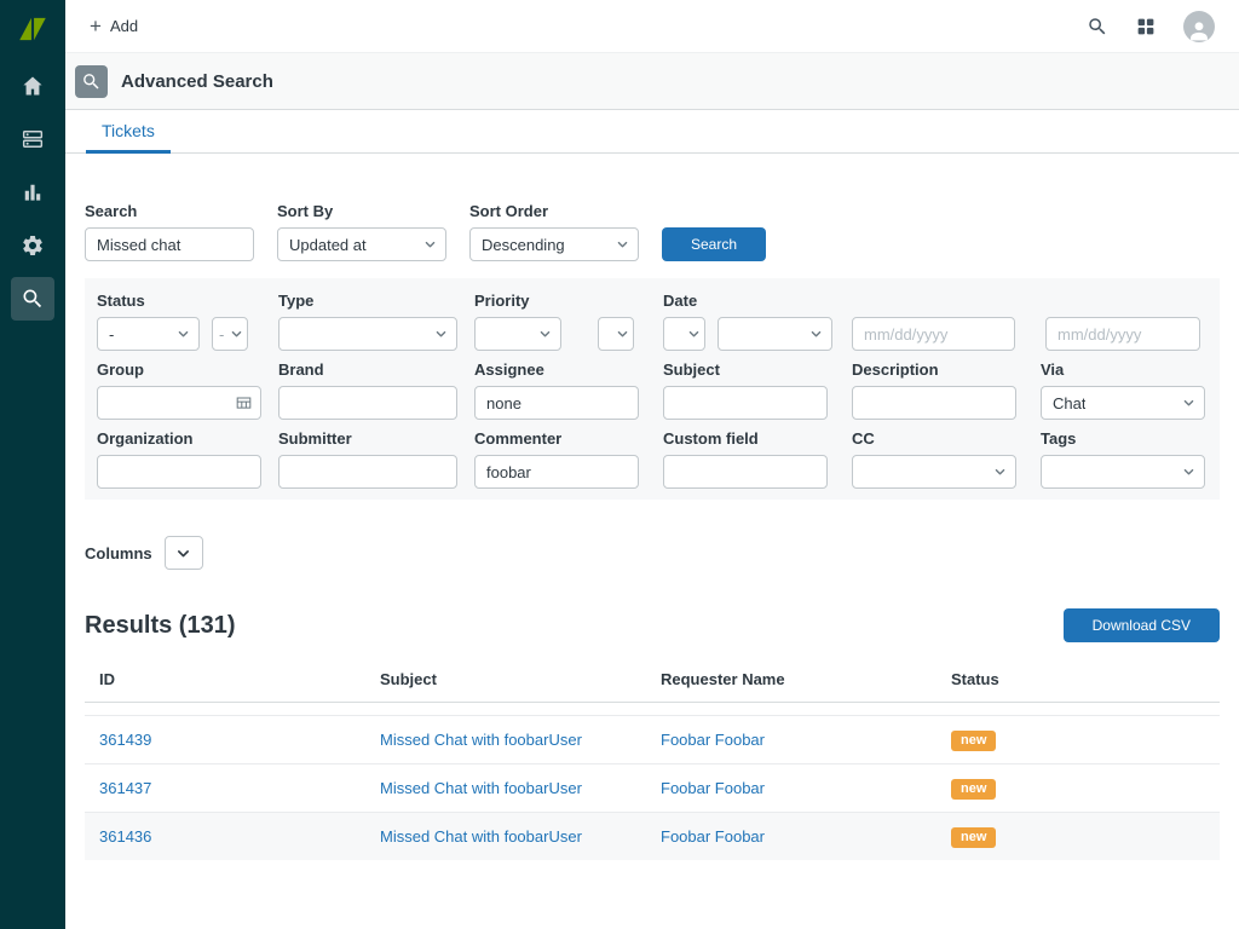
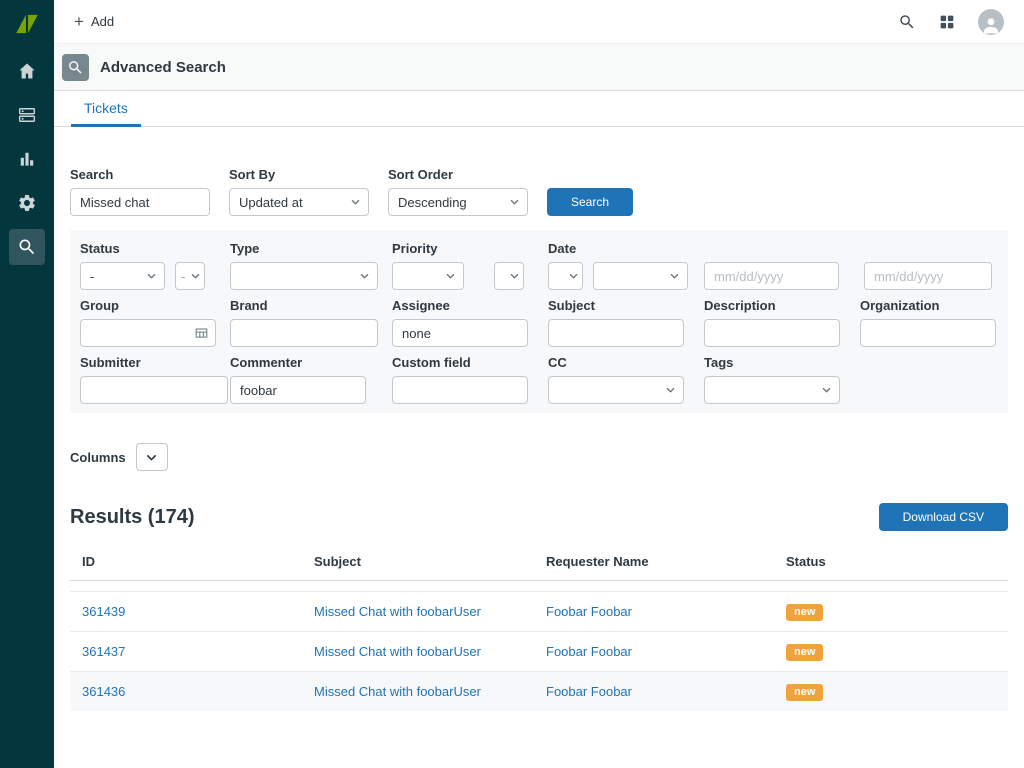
  +
  Add
  Advanced Search
  Tickets
  Search
  Missed chat
  Sort By
  Updated at
  Sort Order
  Descending
  Search
  Status
  -
  -
  Type
  Priority
  Date
  mm/dd/yyyy
  mm/dd/yyyy
  Group
  Brand
  Assignee
  none
  Subject
  Description
- Via
- Chat
  Organization
  Submitter
  Commenter
  foobar
  Custom field
  CC
  Tags
  Columns
- Results (131)
+ Results (174)
  Download CSV
  ID
  Subject
  Requester Name
  Status
  361439
  Missed Chat with foobarUser
  Foobar Foobar
  new
  361437
  Missed Chat with foobarUser
  Foobar Foobar
  new
  361436
  Missed Chat with foobarUser
  Foobar Foobar
  new
